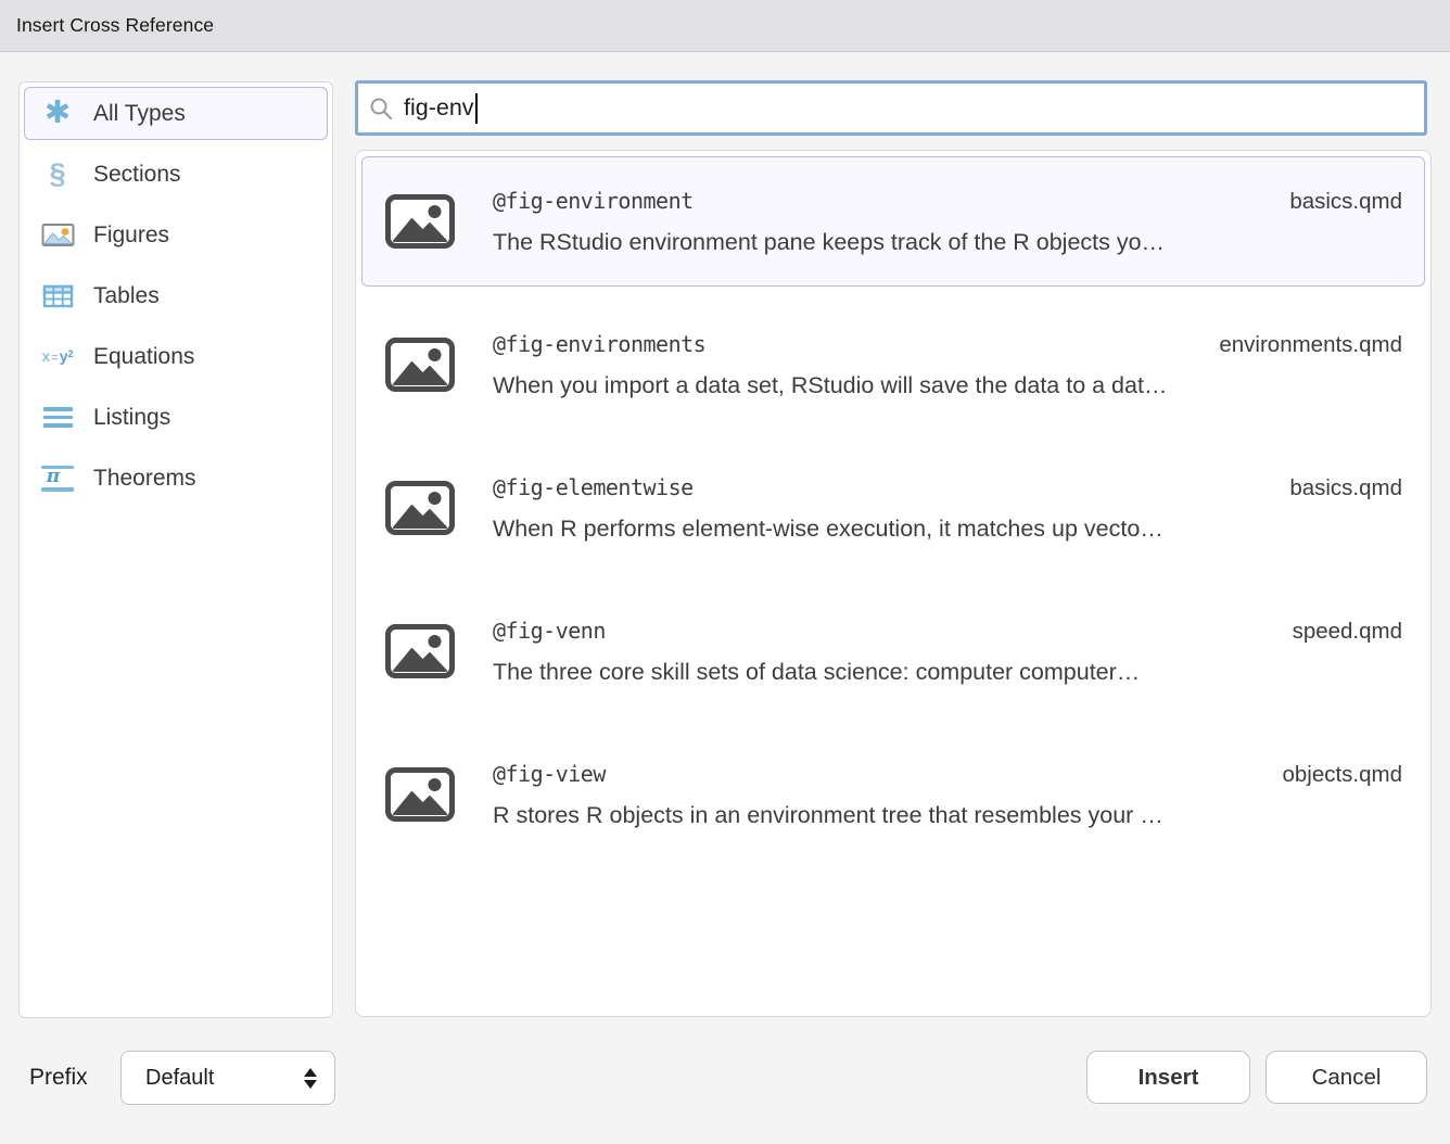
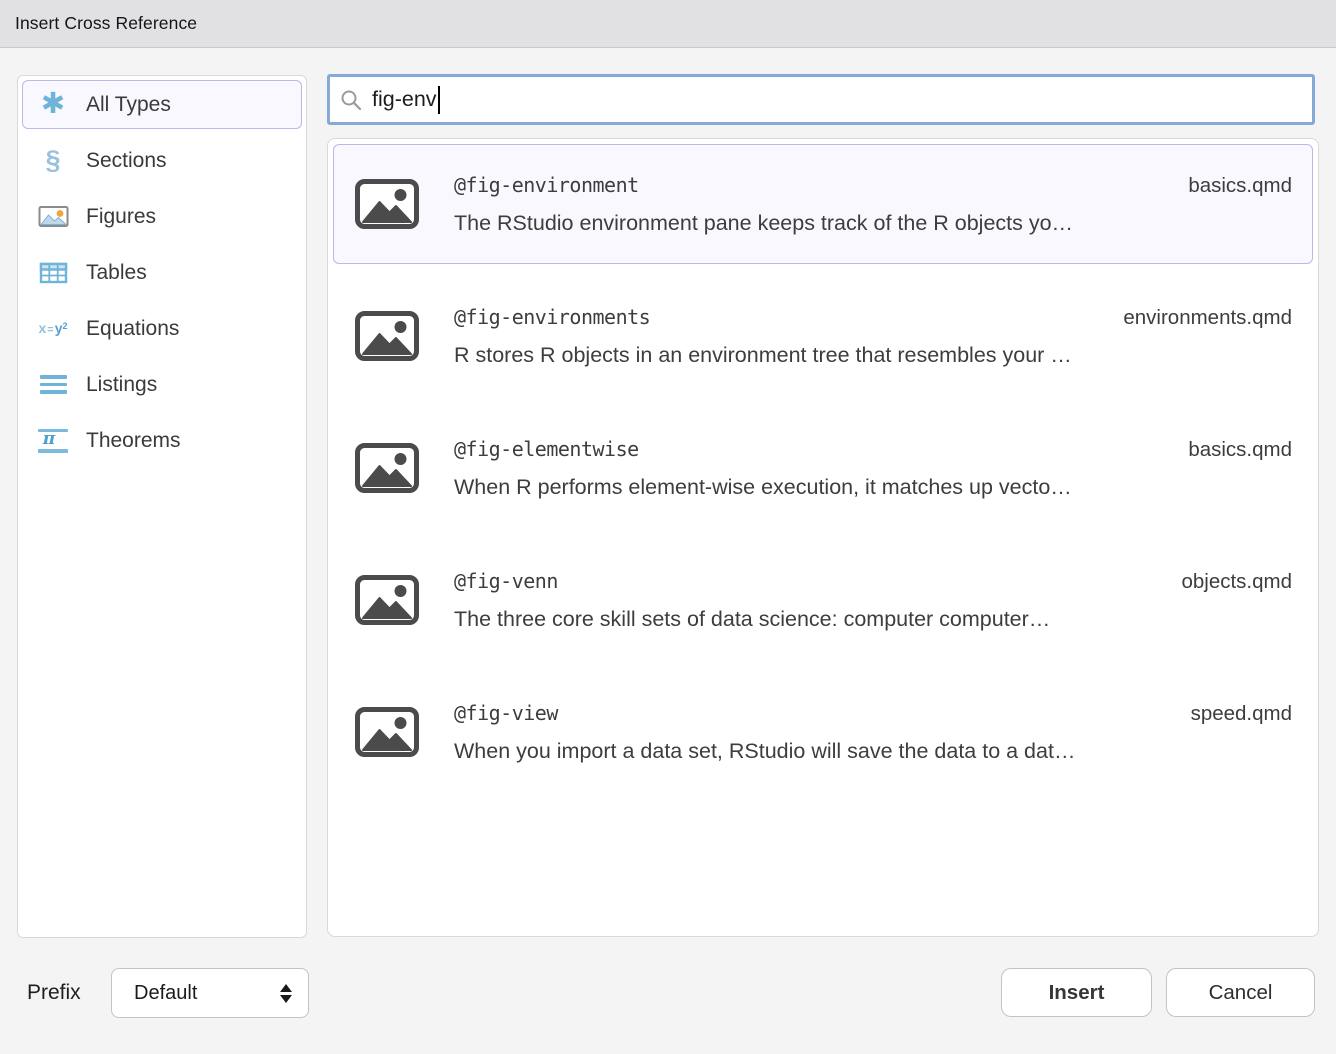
  Insert Cross Reference
  ✱
  All Types
  §
  Sections
  Figures
  Tables
  x
  =
  y
  2
  Equations
  Listings
  π
  Theorems
  fig-env
  @fig-environment
  basics.qmd
  The RStudio environment pane keeps track of the R objects yo…
  @fig-environments
  environments.qmd
- When you import a data set, RStudio will save the data to a dat…
+ R stores R objects in an environment tree that resembles your …
  @fig-elementwise
  basics.qmd
  When R performs element-wise execution, it matches up vecto…
  @fig-venn
- speed.qmd
+ objects.qmd
  The three core skill sets of data science: computer computer…
  @fig-view
- objects.qmd
+ speed.qmd
- R stores R objects in an environment tree that resembles your …
+ When you import a data set, RStudio will save the data to a dat…
  Prefix
  Default
  Insert
  Cancel
